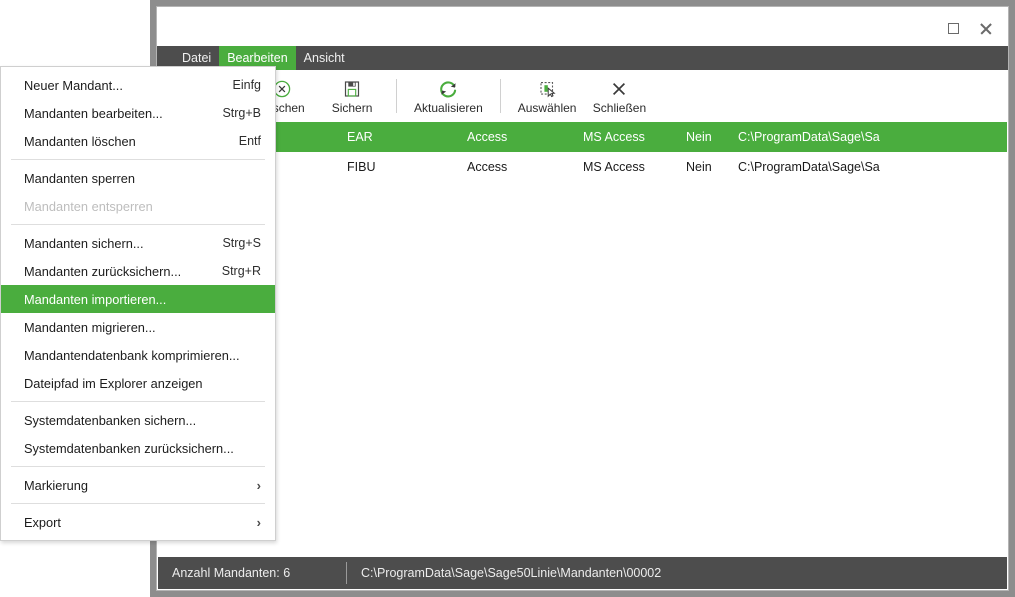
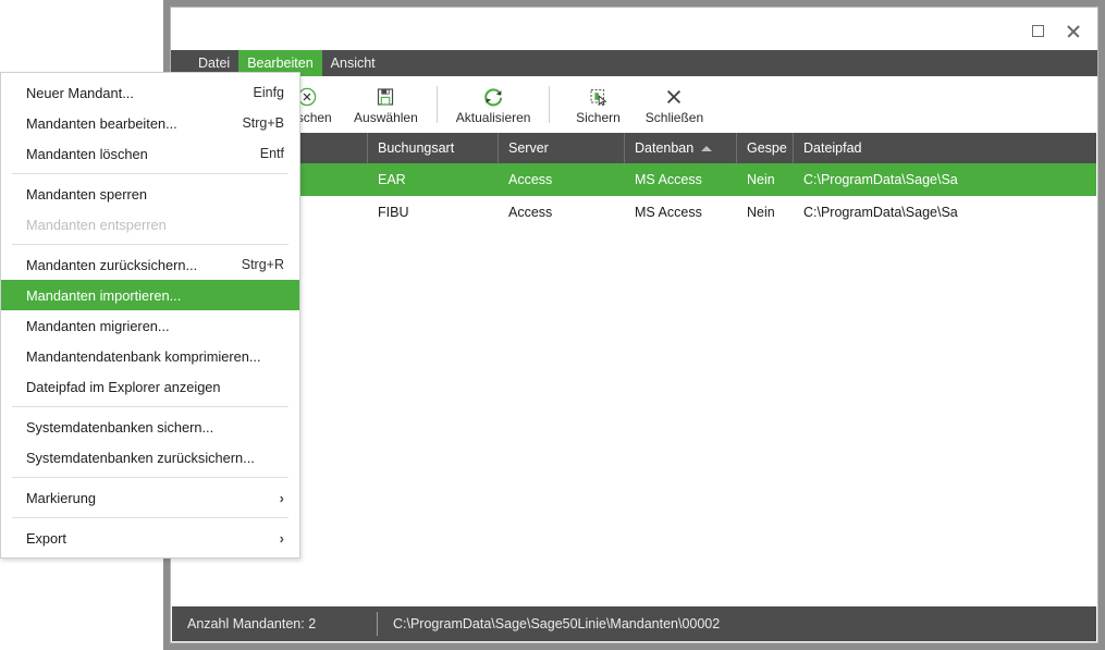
  Datei
  Bearbeiten
  Ansicht
- Sichern
+ Auswählen
  Aktualisieren
- Auswählen
+ Sichern
  Schließen
+ Buchungsart
+ Server
+ Datenban
+ Gespe
+ Dateipfad
  EAR
  Access
  MS Access
  Nein
  C:\ProgramData\Sage\Sa
  FIBU
  Access
  MS Access
  Nein
  C:\ProgramData\Sage\Sa
- Anzahl Mandanten: 6
+ Anzahl Mandanten: 2
  C:\ProgramData\Sage\Sage50Linie\Mandanten\00002
  Neuer Mandant...
  Einfg
  Mandanten bearbeiten...
  Strg+B
  Mandanten löschen
  Entf
  Mandanten sperren
  Mandanten entsperren
- Mandanten sichern...
- Strg+S
  Mandanten zurücksichern...
  Strg+R
  Mandanten importieren...
  Mandanten migrieren...
  Mandantendatenbank komprimieren...
  Dateipfad im Explorer anzeigen
  Systemdatenbanken sichern...
  Systemdatenbanken zurücksichern...
  Markierung
  ›
  Export
  ›
